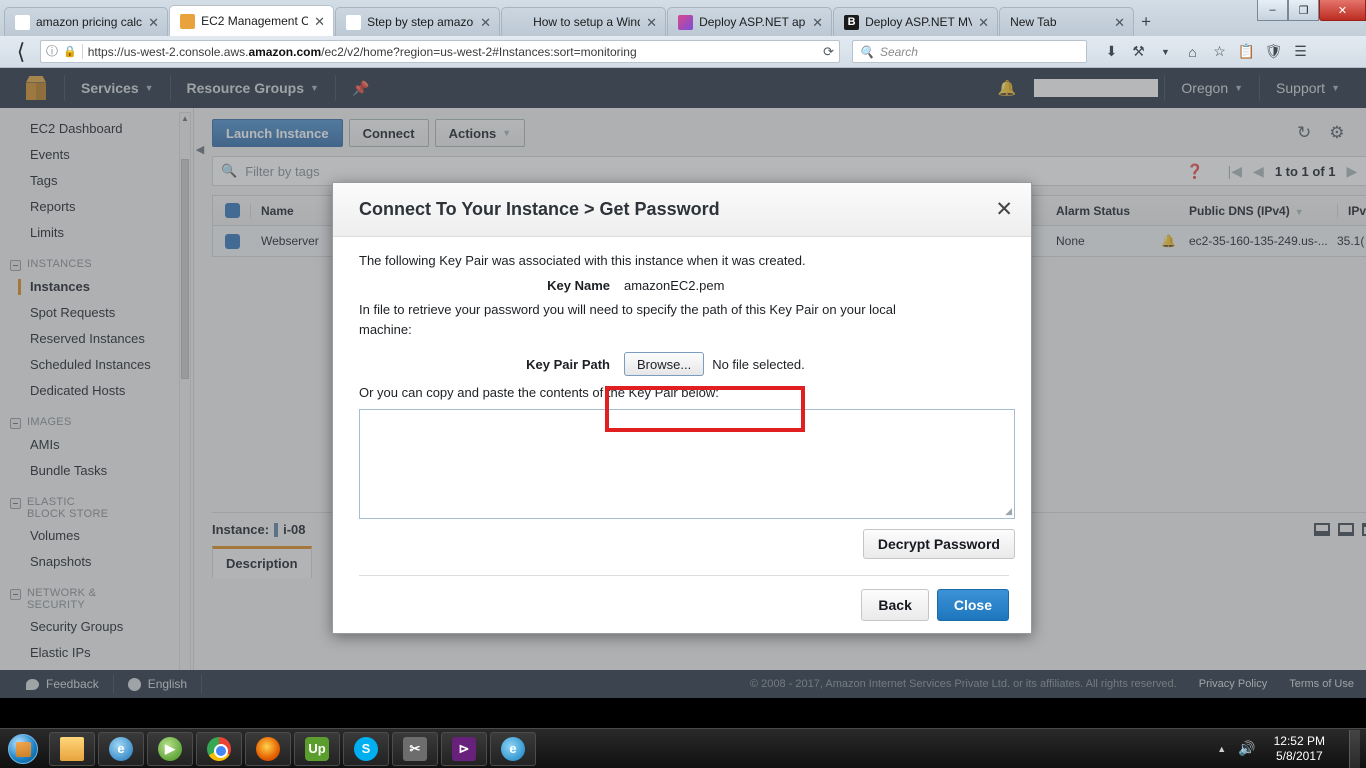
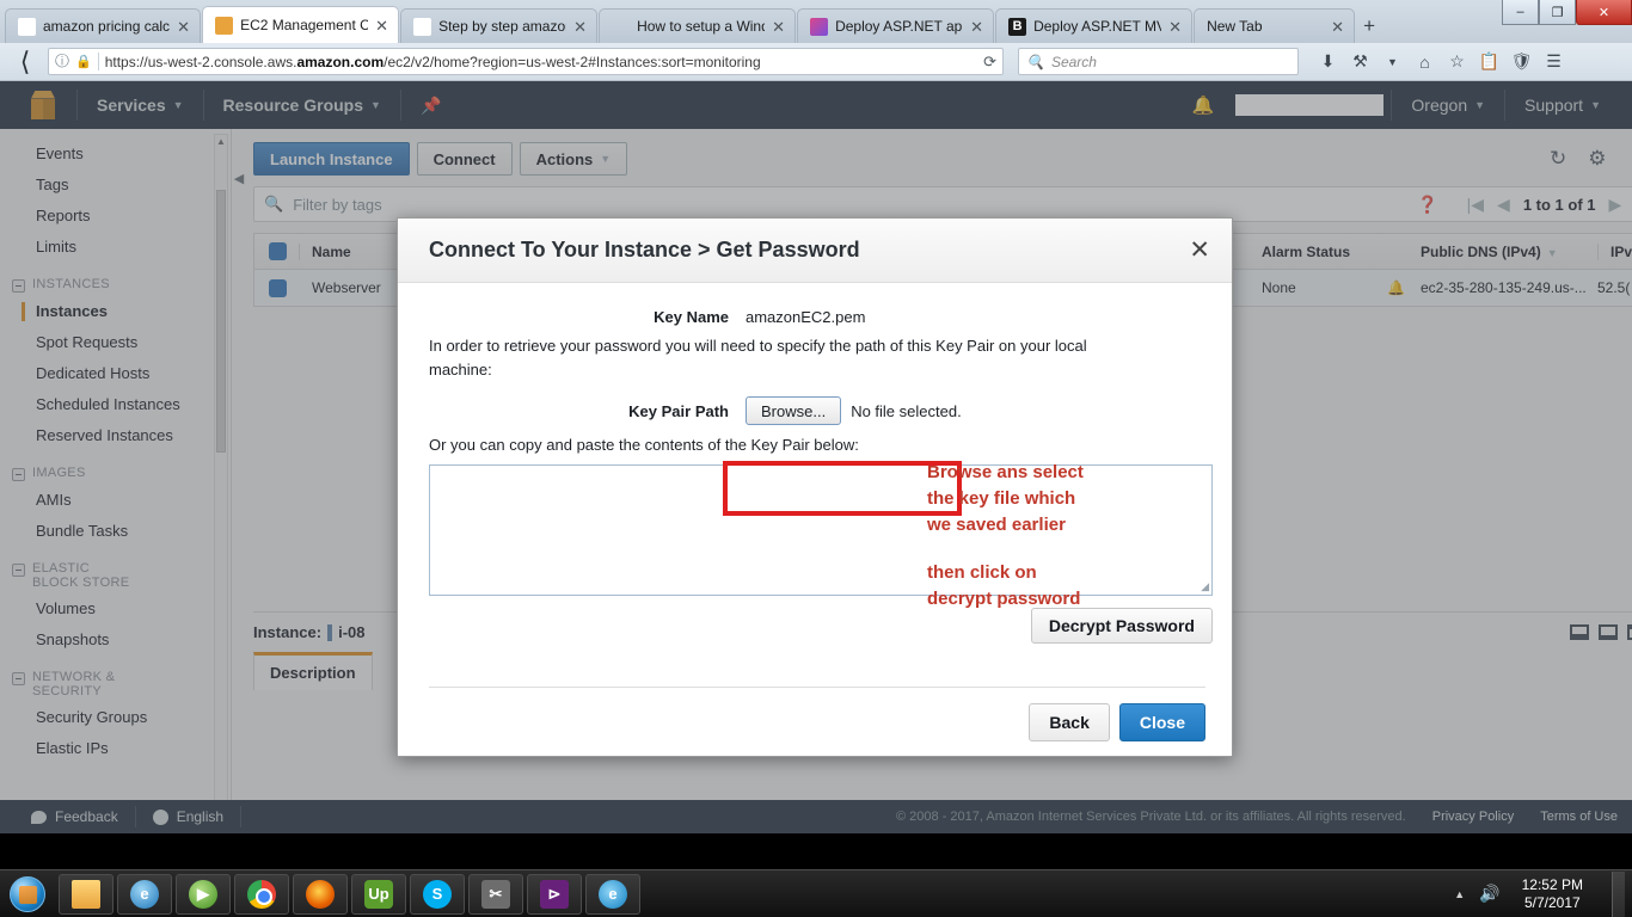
  amazon pricing calc
  ✕
  EC2 Management C
  ✕
  Step by step amazo
  ✕
  How to setup a Win
  ✕
  Deploy ASP.NET ap
  ✕
  B
  Deploy ASP.NET MV
  ✕
  New Tab
  ✕
  +
  –
  ❐
  ✕
  ⟨
  ⓘ
  🔒
  https://us-west-2.console.aws.amazon.com/ec2/v2/home?region=us-west-2#Instances:sort=monitoring
  ⟳
  🔍
  Search
  ⬇
  ⚒
  ▼
  ⌂
  ☆
  📋
  🛡
  ☰
  Services
  ▼
  Resource Groups
  ▼
  📌
  🔔
  Oregon
  ▼
  Support
  ▼
- EC2 Dashboard
  Events
  Tags
  Reports
  Limits
  INSTANCES
  Instances
  Spot Requests
- Reserved Instances
+ Dedicated Hosts
  Scheduled Instances
- Dedicated Hosts
+ Reserved Instances
  IMAGES
  AMIs
  Bundle Tasks
  ELASTIC BLOCK STORE
  Volumes
  Snapshots
  NETWORK & SECURITY
  Security Groups
  Elastic IPs
  ▲
  ◀
  Launch Instance
  Connect
  Actions
  ▼
  ↻
  ⚙
  🔍
  Filter by tags
  ❓
  |◀
  ◀
  1 to 1 of 1
  ▶
  Name
  Alarm Status
  Public DNS (IPv4) ▼
  IPv
  Webserver
  None
  🔔
- ec2-35-160-135-249.us-...
+ ec2-35-280-135-249.us-...
- 35.1(
+ 52.5(
  Instance:
  i-08
  Description
  Feedback
  English
  © 2008 - 2017, Amazon Internet Services Private Ltd. or its affiliates. All rights reserved.
  Privacy Policy
  Terms of Use
  Connect To Your Instance > Get Password
  ✕
- The following Key Pair was associated with this instance when it was created.
  Key Name
  amazonEC2.pem
- In file to retrieve your password you will need to specify the path of this Key Pair on your local
+ In order to retrieve your password you will need to specify the path of this Key Pair on your local
  machine:
  Key Pair Path
  Browse...
  No file selected.
  Or you can copy and paste the contents of the Key Pair below:
  ◢
  Decrypt Password
+ Browse ans select
+ the key file which
+ we saved earlier
+ then click on
+ decrypt password
  Back
  Close
  e
  ▶
  Up
  S
  ✂
  ⊳
  e
  ▲
  🔊
  12:52 PM
- 5/8/2017
+ 5/7/2017
